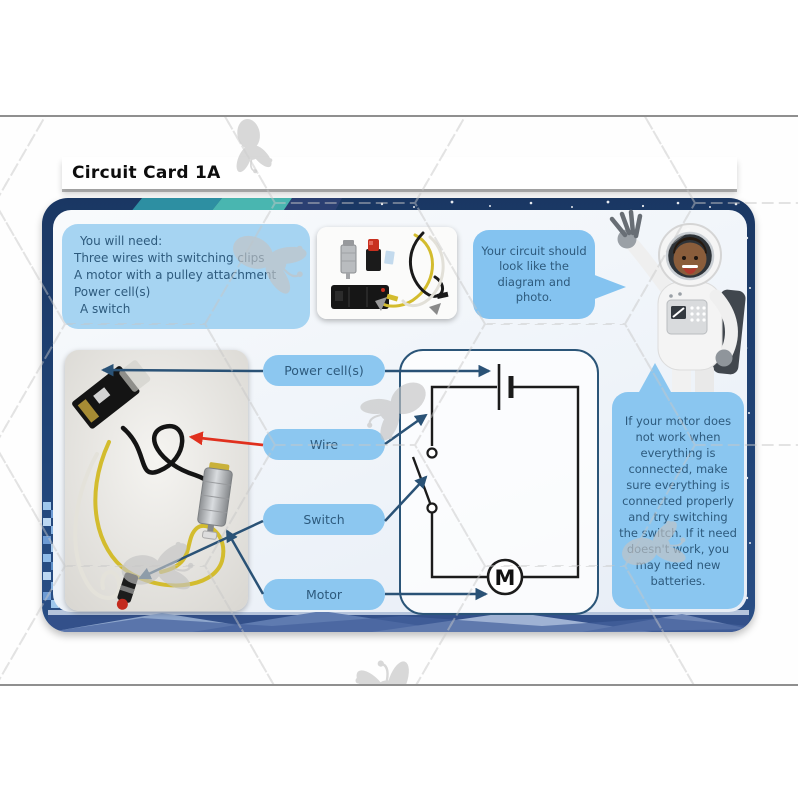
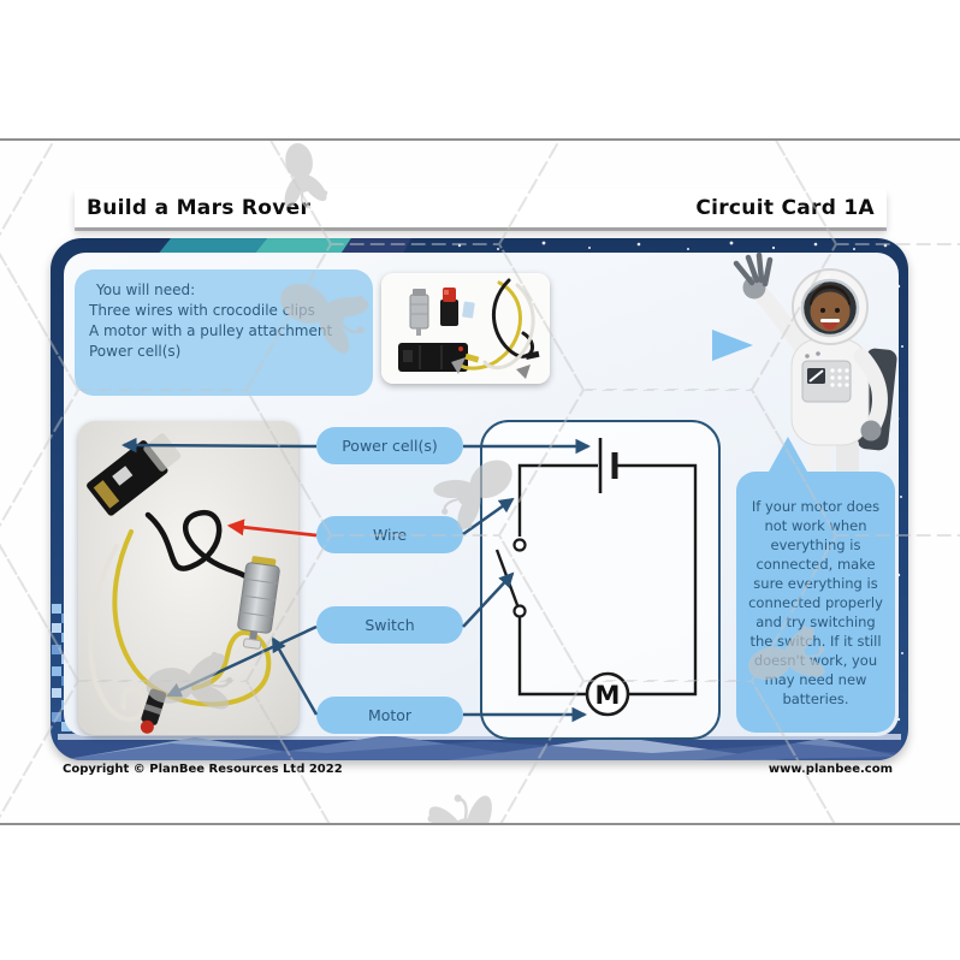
+ Build a Mars Rover
  Circuit Card 1A
  You will need:
- Three wires with switching clips
+ Three wires with crocodile clips
  A motor with a pulley attachment
  Power cell(s)
- A switch
- Your circuit should look like the diagram and photo.
  Power cell(s)
  Wire
  Switch
  Motor
- If your motor does not work when everything is connected, make sure everything is connected properly and try switching the switch. If it need doesn't work, you may need new batteries.
+ If your motor does not work when everything is connected, make sure everything is connected properly and try switching the switch. If it still doesn't work, you may need new batteries.
  M
+ Copyright © PlanBee Resources Ltd 2022
+ www.planbee.com
